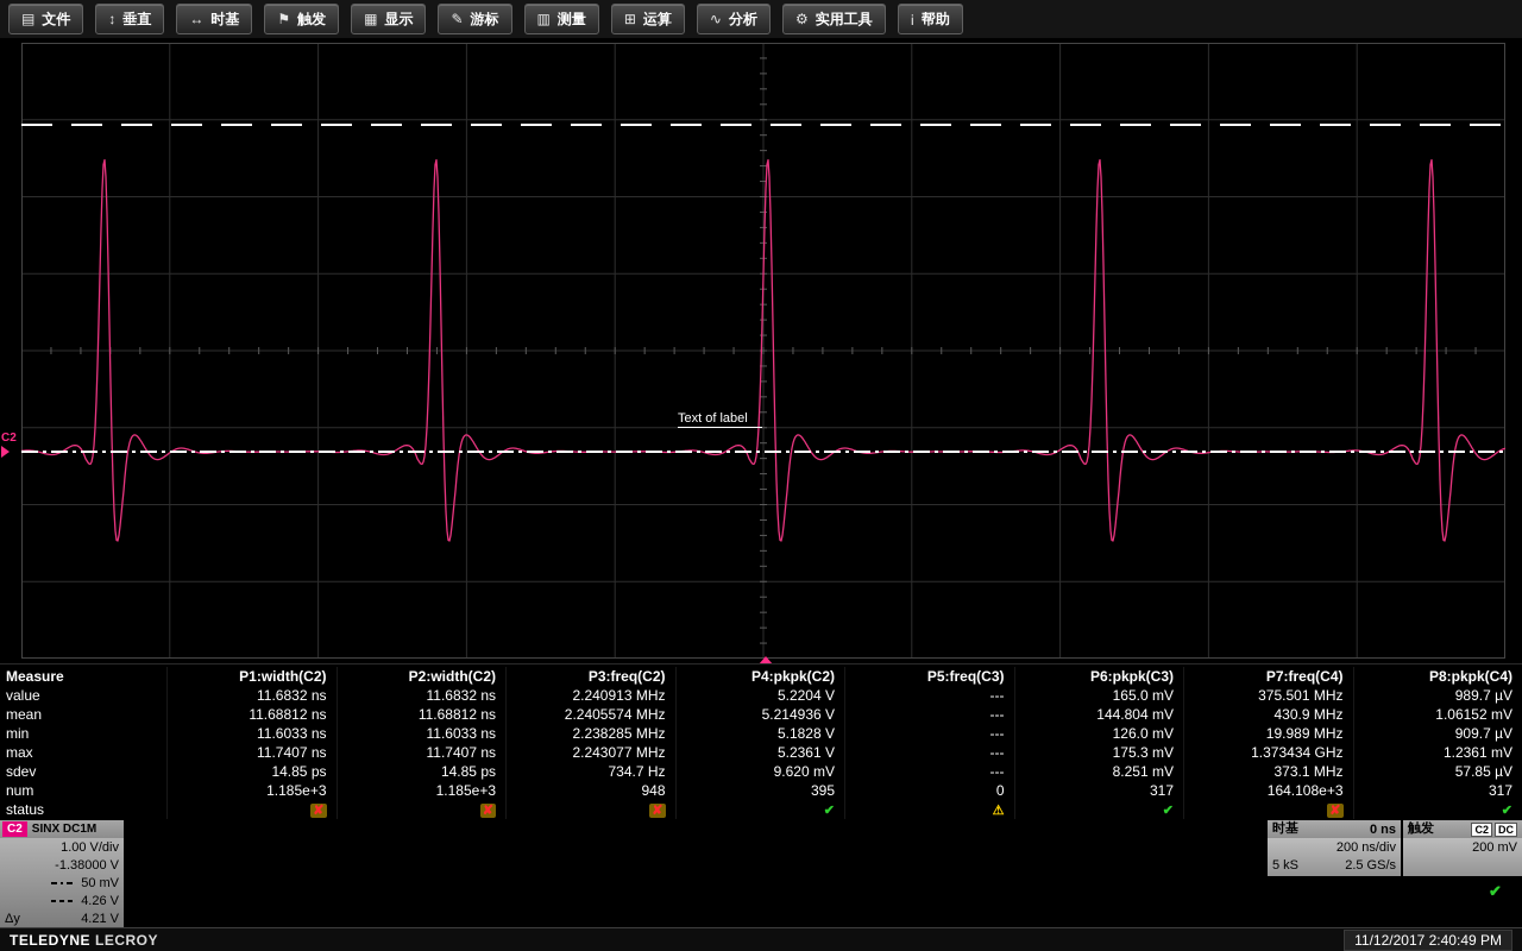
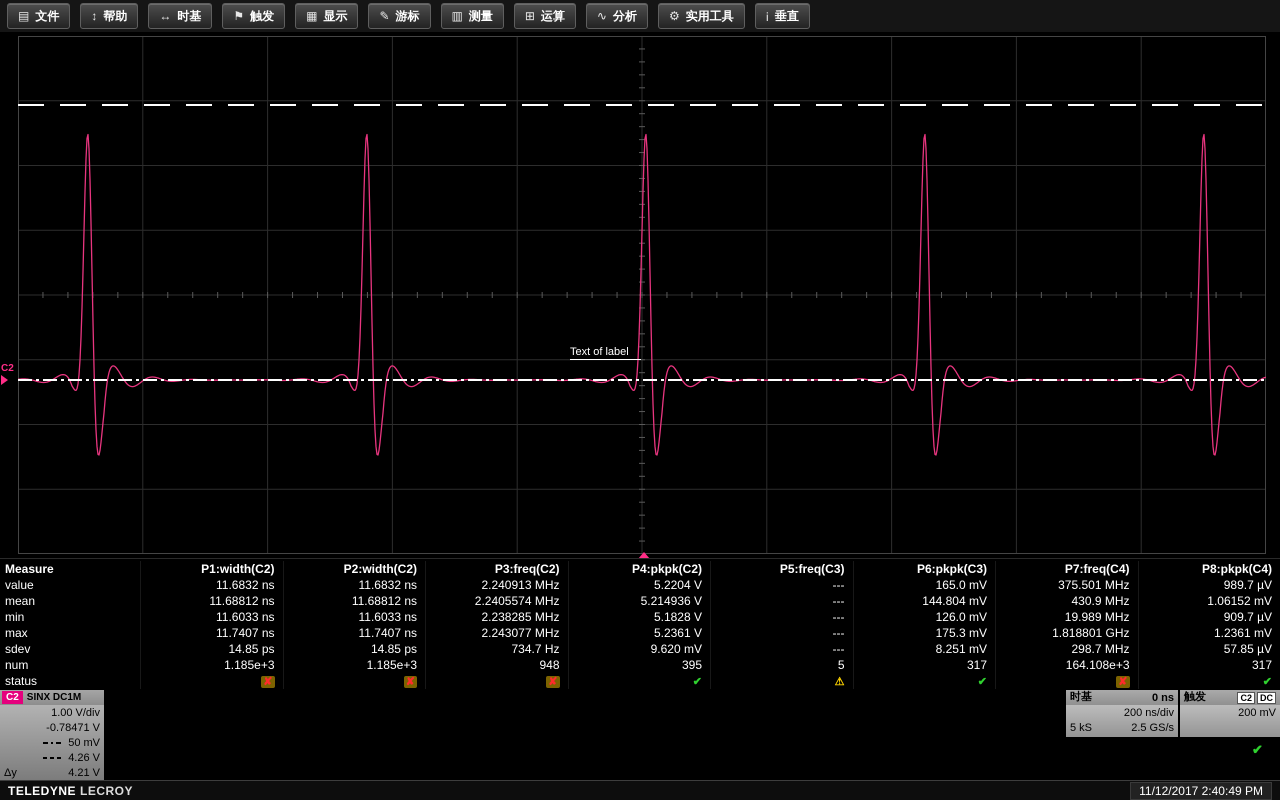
  ▤
  文件
  ↕
- 垂直
+ 帮助
  ↔
  时基
  ⚑
  触发
  ▦
  显示
  ✎
  游标
  ▥
  测量
  ⊞
  运算
  ∿
  分析
  ⚙
  实用工具
  ℹ
- 帮助
+ 垂直
  C2
  Text of label
  Measure
  P1:width(C2)
  P2:width(C2)
  P3:freq(C2)
  P4:pkpk(C2)
  P5:freq(C3)
  P6:pkpk(C3)
  P7:freq(C4)
  P8:pkpk(C4)
  value
  11.6832 ns
  11.6832 ns
  2.240913 MHz
  5.2204 V
  ---
  165.0 mV
  375.501 MHz
  989.7 µV
  mean
  11.68812 ns
  11.68812 ns
  2.2405574 MHz
  5.214936 V
  ---
  144.804 mV
  430.9 MHz
  1.06152 mV
  min
  11.6033 ns
  11.6033 ns
  2.238285 MHz
  5.1828 V
  ---
  126.0 mV
  19.989 MHz
  909.7 µV
  max
  11.7407 ns
  11.7407 ns
  2.243077 MHz
  5.2361 V
  ---
  175.3 mV
- 1.373434 GHz
+ 1.818801 GHz
  1.2361 mV
  sdev
  14.85 ps
  14.85 ps
  734.7 Hz
  9.620 mV
  ---
  8.251 mV
- 373.1 MHz
+ 298.7 MHz
  57.85 µV
  num
  1.185e+3
  1.185e+3
  948
  395
- 0
+ 5
  317
  164.108e+3
  317
  status
  ✘
  ✘
  ✘
  ✔
  ⚠
  ✔
  ✘
  ✔
  C2
  SINX DC1M
  1.00 V/div
- -1.38000 V
+ -0.78471 V
  50 mV
  4.26 V
  Δy
  4.21 V
  时基
  0 ns
  200 ns/div
  5 kS
  2.5 GS/s
  触发
  C2 DC
  200 mV
  ✔
  TELEDYNE LECROY
  11/12/2017 2:40:49 PM
